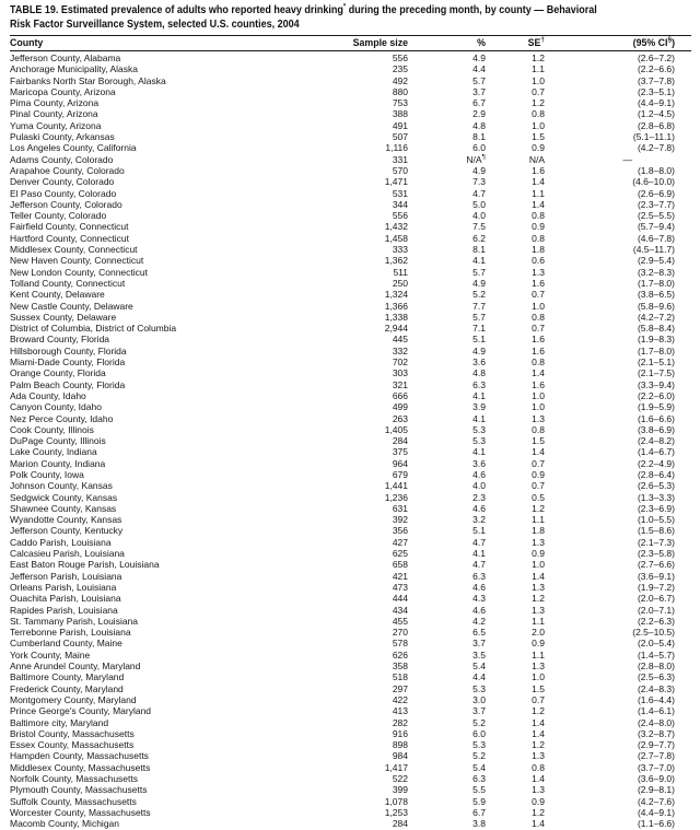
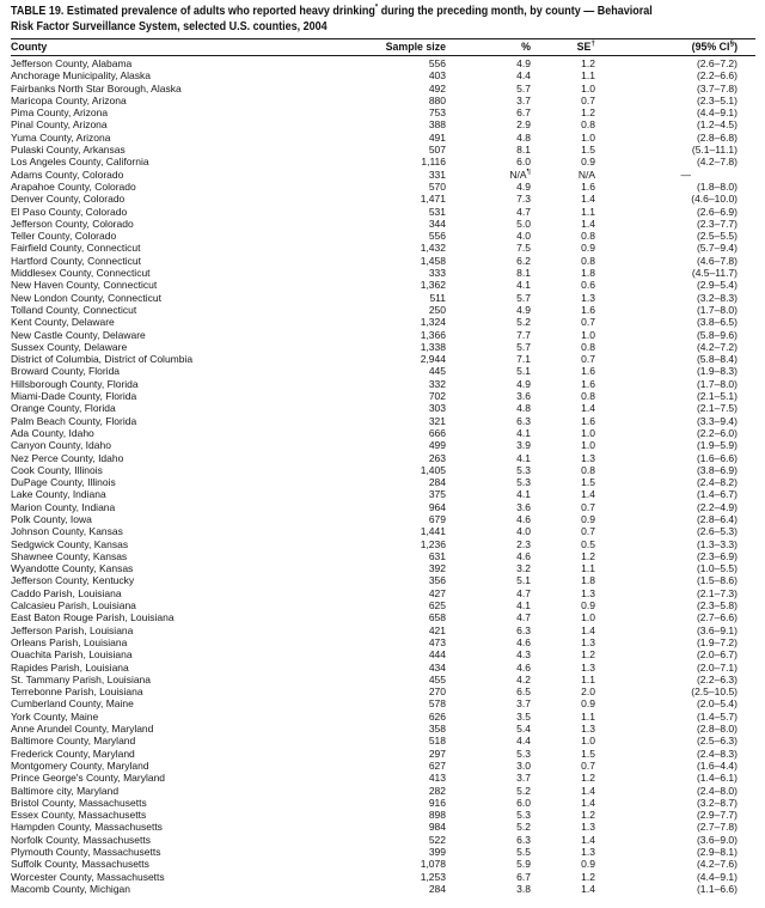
  TABLE 19. Estimated prevalence of adults who reported heavy drinking during the preceding month, by county — Behavioral
  Risk Factor Surveillance System, selected U.S. counties, 2004
  County	Sample size	%	SE	(95% CI )
  Jefferson County, Alabama	556	4.9	1.2	(2.6–7.2)
- Anchorage Municipality, Alaska	235	4.4	1.1	(2.2–6.6)
+ Anchorage Municipality, Alaska	403	4.4	1.1	(2.2–6.6)
  Fairbanks North Star Borough, Alaska	492	5.7	1.0	(3.7–7.8)
  Maricopa County, Arizona	880	3.7	0.7	(2.3–5.1)
  Pima County, Arizona	753	6.7	1.2	(4.4–9.1)
  Pinal County, Arizona	388	2.9	0.8	(1.2–4.5)
  Yuma County, Arizona	491	4.8	1.0	(2.8–6.8)
  Pulaski County, Arkansas	507	8.1	1.5	(5.1–11.1)
  Los Angeles County, California	1,116	6.0	0.9	(4.2–7.8)
  Adams County, Colorado	331	N/A	N/A	—
  Arapahoe County, Colorado	570	4.9	1.6	(1.8–8.0)
  Denver County, Colorado	1,471	7.3	1.4	(4.6–10.0)
  El Paso County, Colorado	531	4.7	1.1	(2.6–6.9)
  Jefferson County, Colorado	344	5.0	1.4	(2.3–7.7)
  Teller County, Colorado	556	4.0	0.8	(2.5–5.5)
  Fairfield County, Connecticut	1,432	7.5	0.9	(5.7–9.4)
  Hartford County, Connecticut	1,458	6.2	0.8	(4.6–7.8)
  Middlesex County, Connecticut	333	8.1	1.8	(4.5–11.7)
  New Haven County, Connecticut	1,362	4.1	0.6	(2.9–5.4)
  New London County, Connecticut	511	5.7	1.3	(3.2–8.3)
  Tolland County, Connecticut	250	4.9	1.6	(1.7–8.0)
  Kent County, Delaware	1,324	5.2	0.7	(3.8–6.5)
  New Castle County, Delaware	1,366	7.7	1.0	(5.8–9.6)
  Sussex County, Delaware	1,338	5.7	0.8	(4.2–7.2)
  District of Columbia, District of Columbia	2,944	7.1	0.7	(5.8–8.4)
  Broward County, Florida	445	5.1	1.6	(1.9–8.3)
  Hillsborough County, Florida	332	4.9	1.6	(1.7–8.0)
  Miami-Dade County, Florida	702	3.6	0.8	(2.1–5.1)
  Orange County, Florida	303	4.8	1.4	(2.1–7.5)
  Palm Beach County, Florida	321	6.3	1.6	(3.3–9.4)
  Ada County, Idaho	666	4.1	1.0	(2.2–6.0)
  Canyon County, Idaho	499	3.9	1.0	(1.9–5.9)
  Nez Perce County, Idaho	263	4.1	1.3	(1.6–6.6)
  Cook County, Illinois	1,405	5.3	0.8	(3.8–6.9)
  DuPage County, Illinois	284	5.3	1.5	(2.4–8.2)
  Lake County, Indiana	375	4.1	1.4	(1.4–6.7)
  Marion County, Indiana	964	3.6	0.7	(2.2–4.9)
  Polk County, Iowa	679	4.6	0.9	(2.8–6.4)
  Johnson County, Kansas	1,441	4.0	0.7	(2.6–5.3)
  Sedgwick County, Kansas	1,236	2.3	0.5	(1.3–3.3)
  Shawnee County, Kansas	631	4.6	1.2	(2.3–6.9)
  Wyandotte County, Kansas	392	3.2	1.1	(1.0–5.5)
  Jefferson County, Kentucky	356	5.1	1.8	(1.5–8.6)
  Caddo Parish, Louisiana	427	4.7	1.3	(2.1–7.3)
  Calcasieu Parish, Louisiana	625	4.1	0.9	(2.3–5.8)
  East Baton Rouge Parish, Louisiana	658	4.7	1.0	(2.7–6.6)
  Jefferson Parish, Louisiana	421	6.3	1.4	(3.6–9.1)
  Orleans Parish, Louisiana	473	4.6	1.3	(1.9–7.2)
  Ouachita Parish, Louisiana	444	4.3	1.2	(2.0–6.7)
  Rapides Parish, Louisiana	434	4.6	1.3	(2.0–7.1)
  St. Tammany Parish, Louisiana	455	4.2	1.1	(2.2–6.3)
  Terrebonne Parish, Louisiana	270	6.5	2.0	(2.5–10.5)
  Cumberland County, Maine	578	3.7	0.9	(2.0–5.4)
  York County, Maine	626	3.5	1.1	(1.4–5.7)
  Anne Arundel County, Maryland	358	5.4	1.3	(2.8–8.0)
  Baltimore County, Maryland	518	4.4	1.0	(2.5–6.3)
  Frederick County, Maryland	297	5.3	1.5	(2.4–8.3)
- Montgomery County, Maryland	422	3.0	0.7	(1.6–4.4)
+ Montgomery County, Maryland	627	3.0	0.7	(1.6–4.4)
  Prince George's County, Maryland	413	3.7	1.2	(1.4–6.1)
  Baltimore city, Maryland	282	5.2	1.4	(2.4–8.0)
  Bristol County, Massachusetts	916	6.0	1.4	(3.2–8.7)
  Essex County, Massachusetts	898	5.3	1.2	(2.9–7.7)
  Hampden County, Massachusetts	984	5.2	1.3	(2.7–7.8)
- Middlesex County, Massachusetts	1,417	5.4	0.8	(3.7–7.0)
  Norfolk County, Massachusetts	522	6.3	1.4	(3.6–9.0)
  Plymouth County, Massachusetts	399	5.5	1.3	(2.9–8.1)
  Suffolk County, Massachusetts	1,078	5.9	0.9	(4.2–7.6)
  Worcester County, Massachusetts	1,253	6.7	1.2	(4.4–9.1)
  Macomb County, Michigan	284	3.8	1.4	(1.1–6.6)
